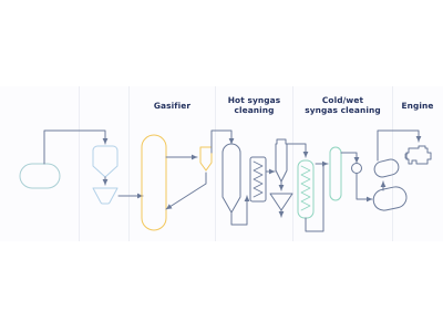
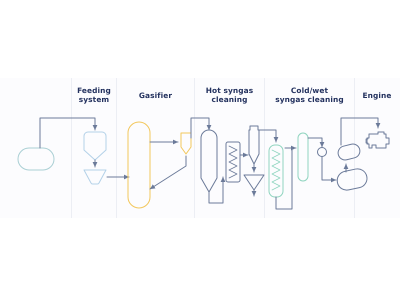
+ Feeding
+ system
  Gasifier
  Hot syngas
  cleaning
  Cold/wet
  syngas cleaning
  Engine
